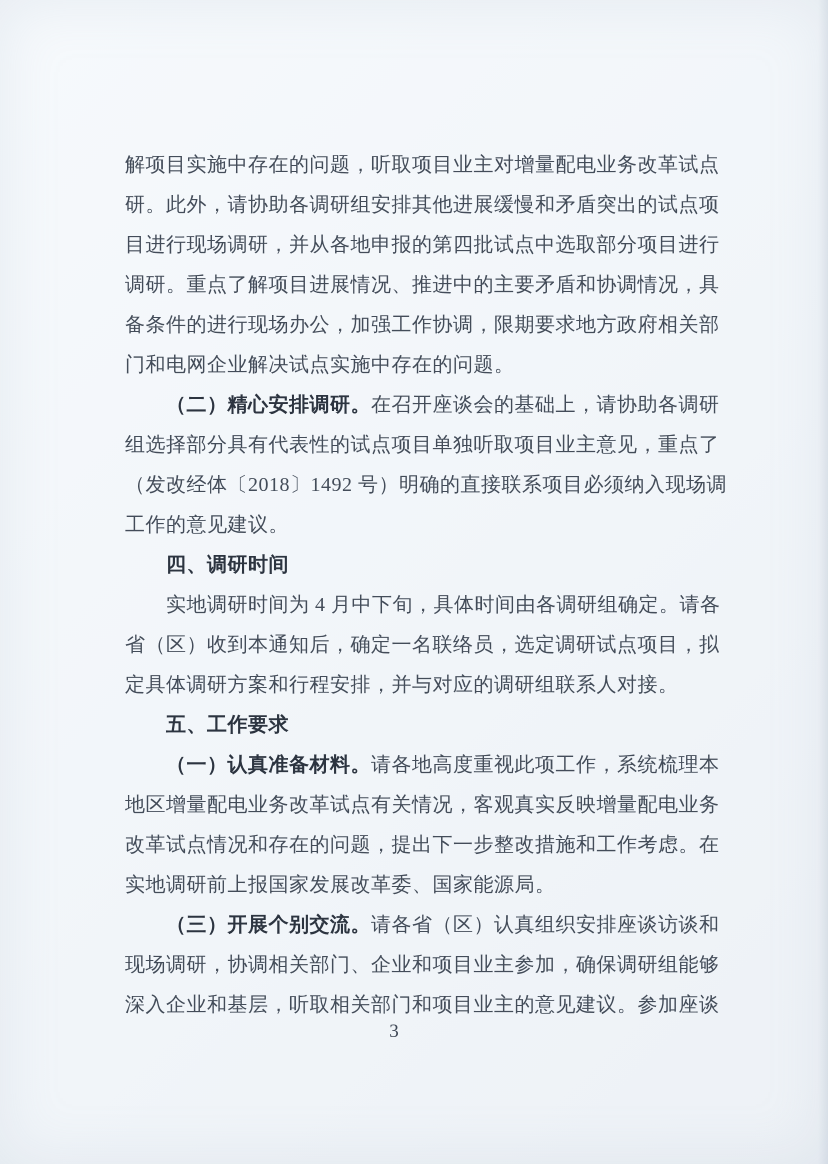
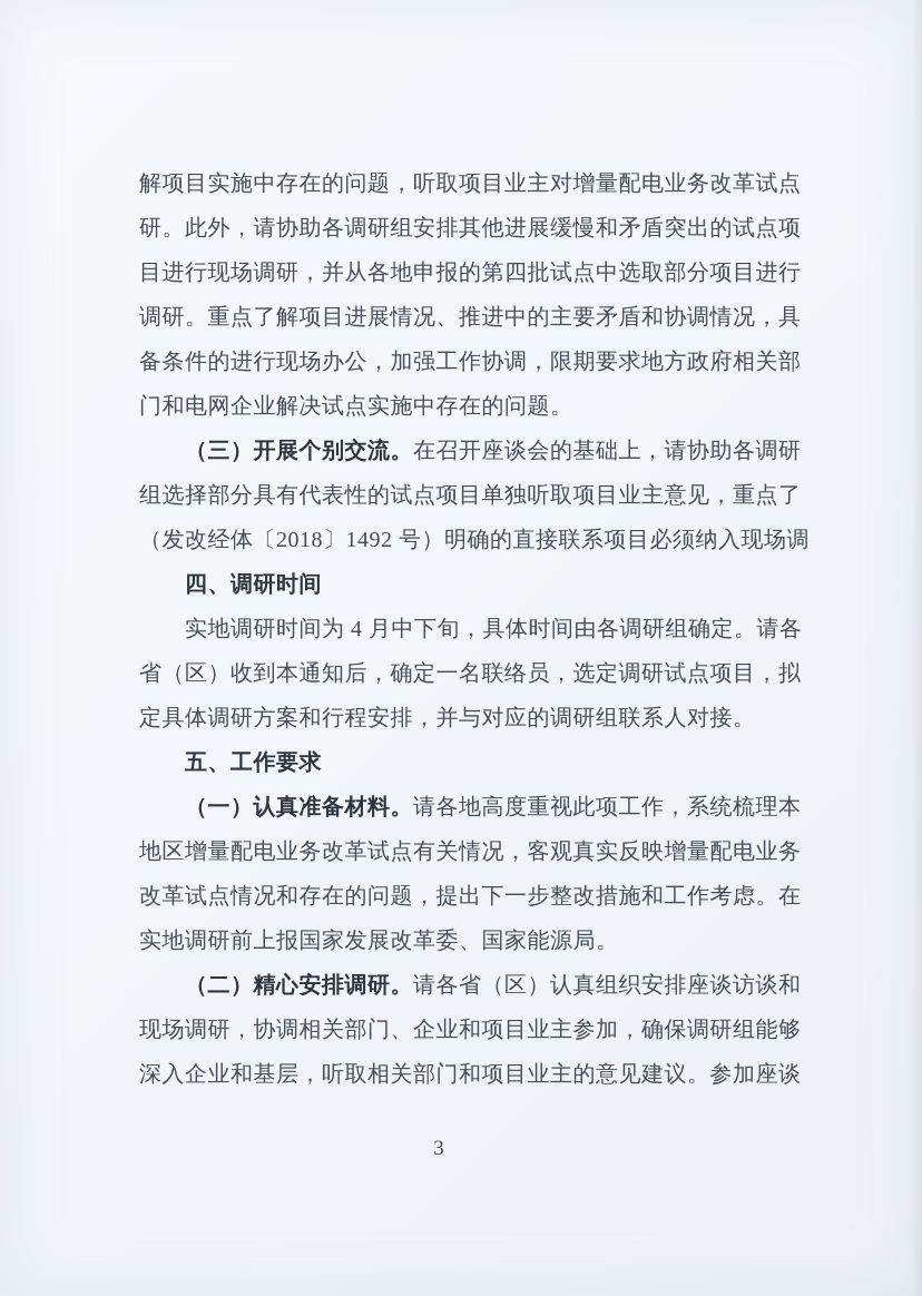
  解项目实施中存在的问题，听取项目业主对增量配电业务改革试点
  研。此外，请协助各调研组安排其他进展缓慢和矛盾突出的试点项
  目进行现场调研，并从各地申报的第四批试点中选取部分项目进行
  调研。重点了解项目进展情况、推进中的主要矛盾和协调情况，具
  备条件的进行现场办公，加强工作协调，限期要求地方政府相关部
  门和电网企业解决试点实施中存在的问题。
- （二）精心安排调研。在召开座谈会的基础上，请协助各调研
+ （三）开展个别交流。在召开座谈会的基础上，请协助各调研
  组选择部分具有代表性的试点项目单独听取项目业主意见，重点了
  （发改经体〔2018〕1492 号）明确的直接联系项目必须纳入现场调
- 工作的意见建议。
  四、调研时间
  实地调研时间为 4 月中下旬，具体时间由各调研组确定。请各
  省（区）收到本通知后，确定一名联络员，选定调研试点项目，拟
  定具体调研方案和行程安排，并与对应的调研组联系人对接。
  五、工作要求
  （一）认真准备材料。请各地高度重视此项工作，系统梳理本
  地区增量配电业务改革试点有关情况，客观真实反映增量配电业务
  改革试点情况和存在的问题，提出下一步整改措施和工作考虑。在
  实地调研前上报国家发展改革委、国家能源局。
- （三）开展个别交流。请各省（区）认真组织安排座谈访谈和
+ （二）精心安排调研。请各省（区）认真组织安排座谈访谈和
  现场调研，协调相关部门、企业和项目业主参加，确保调研组能够
  深入企业和基层，听取相关部门和项目业主的意见建议。参加座谈
  3
